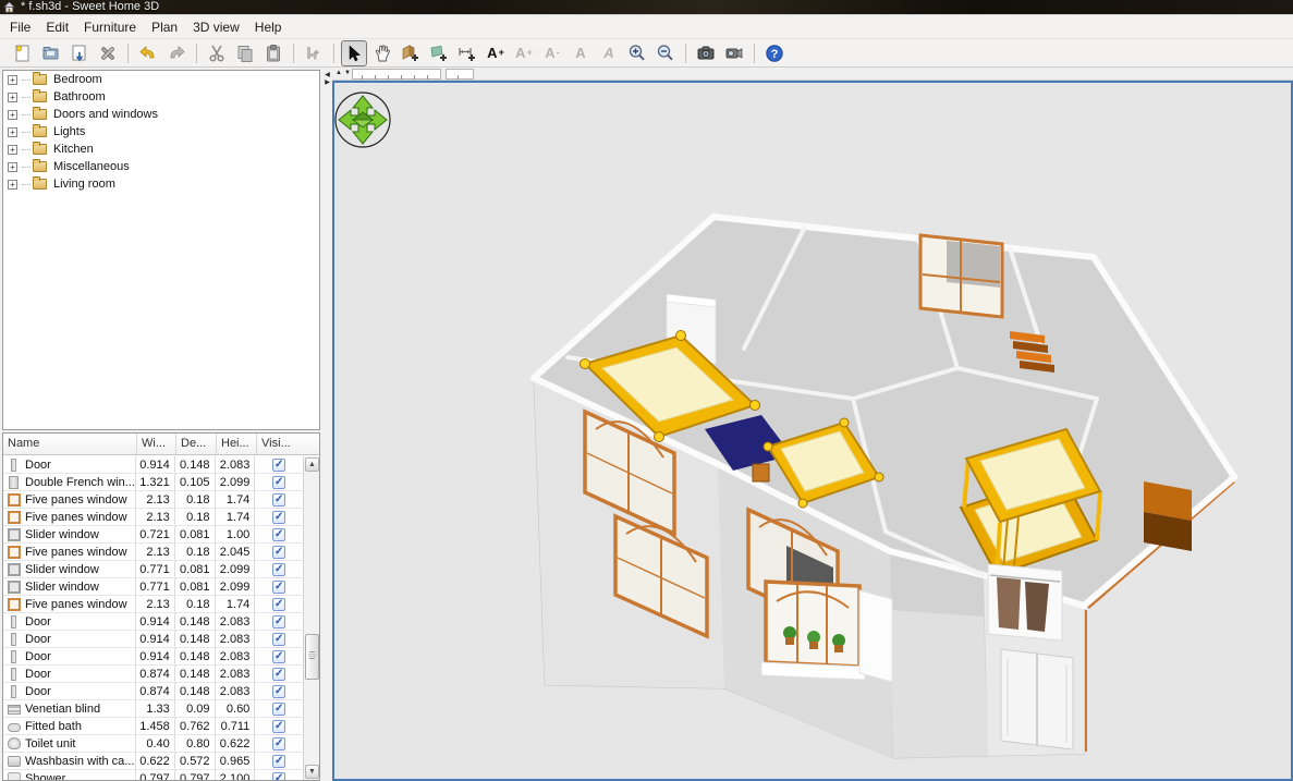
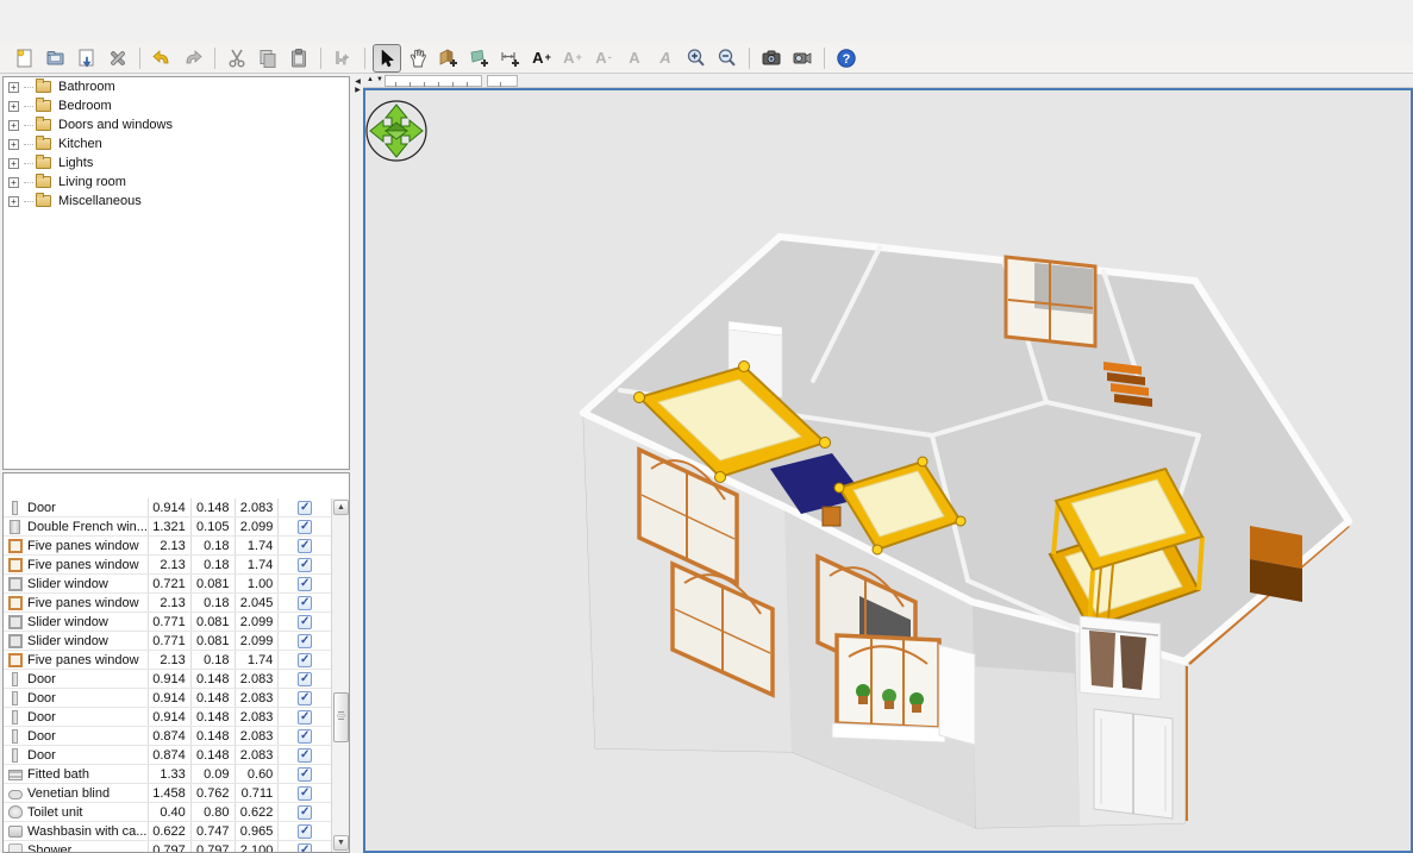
- * f.sh3d - Sweet Home 3D
- File
- Edit
- Furniture
- Plan
- 3D view
- Help
  A
  +
  A
  +
  A
  -
  A
  A
  ?
  +
- Bedroom
+ Bathroom
  +
- Bathroom
+ Bedroom
  +
  Doors and windows
  +
- Lights
+ Kitchen
  +
- Kitchen
+ Lights
  +
- Miscellaneous
+ Living room
  +
- Living room
+ Miscellaneous
- Name
- Wi...
- De...
- Hei...
- Visi...
  Door
  0.914
  0.148
  2.083
  ✓
  Double French win...
  1.321
  0.105
  2.099
  ✓
  Five panes window
  2.13
  0.18
  1.74
  ✓
  Five panes window
  2.13
  0.18
  1.74
  ✓
  Slider window
  0.721
  0.081
  1.00
  ✓
  Five panes window
  2.13
  0.18
  2.045
  ✓
  Slider window
  0.771
  0.081
  2.099
  ✓
  Slider window
  0.771
  0.081
  2.099
  ✓
  Five panes window
  2.13
  0.18
  1.74
  ✓
  Door
  0.914
  0.148
  2.083
  ✓
  Door
  0.914
  0.148
  2.083
  ✓
  Door
  0.914
  0.148
  2.083
  ✓
  Door
  0.874
  0.148
  2.083
  ✓
  Door
  0.874
  0.148
  2.083
  ✓
- Venetian blind
+ Fitted bath
  1.33
  0.09
  0.60
  ✓
- Fitted bath
+ Venetian blind
  1.458
  0.762
  0.711
  ✓
  Toilet unit
  0.40
  0.80
  0.622
  ✓
  Washbasin with ca...
  0.622
- 0.572
+ 0.747
  0.965
  ✓
  Shower
  0.797
  0.797
  2.100
  ✓
